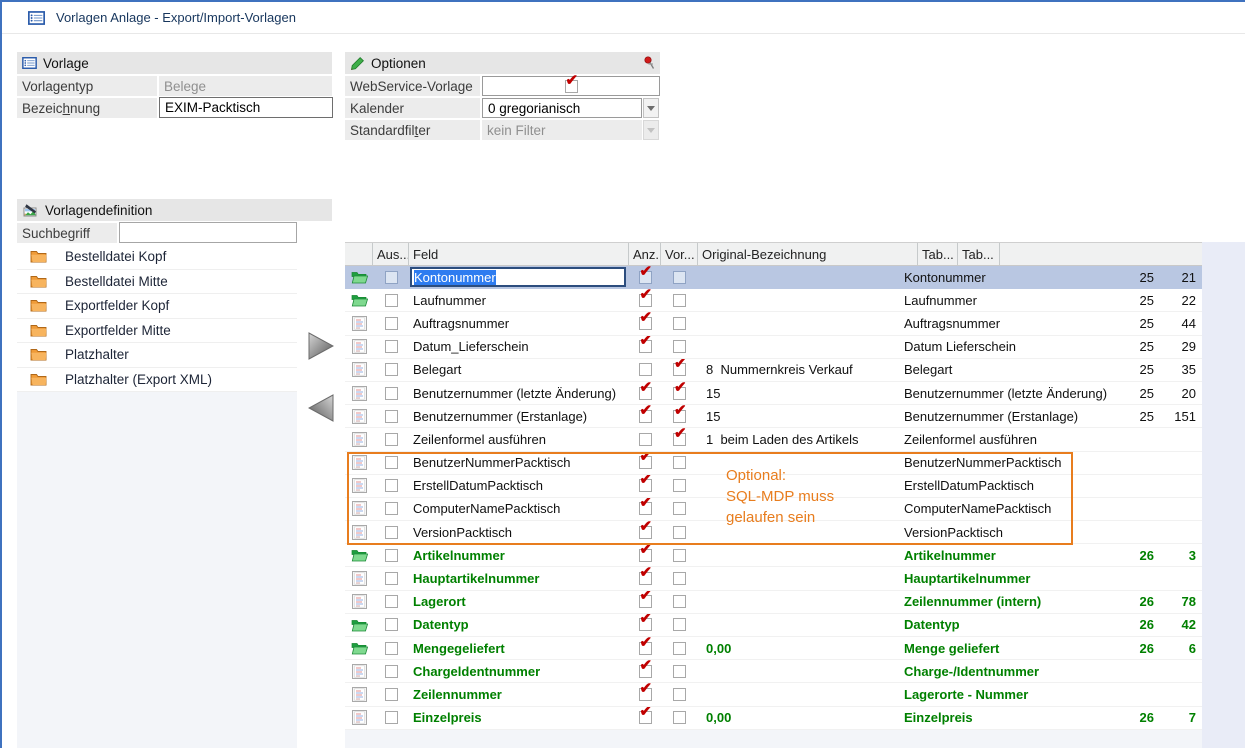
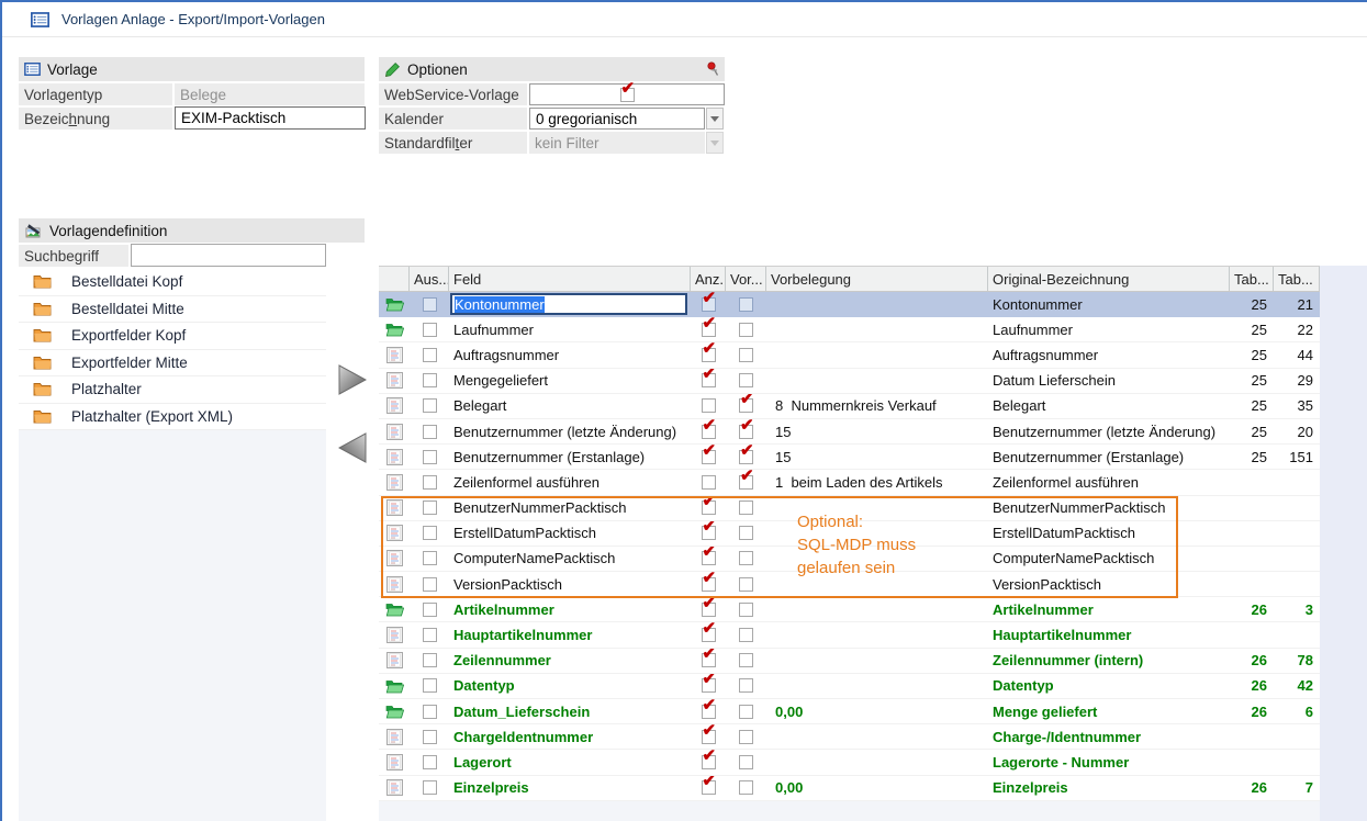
  Vorlagen Anlage - Export/Import-Vorlagen
  Vorlage
  Vorlagentyp
  Belege
  Bezeic
  h
  nung
  EXIM-Packtisch
  Optionen
  WebService-Vorlage
  ✔
  Kalender
  0 gregorianisch
  Standardfil
  t
  er
  kein Filter
  Vorlagendefinition
  Suchbegriff
  Bestelldatei Kopf
  Bestelldatei Mitte
  Exportfelder Kopf
  Exportfelder Mitte
  Platzhalter
  Platzhalter (Export XML)
  Aus...
  Feld
  Anz..
  Vor...
+ Vorbelegung
  Original-Bezeichnung
  Tab...
  Tab...
  Kontonummer
  ✔
  Kontonummer
  25
  21
  Laufnummer
  ✔
  Laufnummer
  25
  22
  Auftragsnummer
  ✔
  Auftragsnummer
  25
  44
- Datum_Lieferschein
+ Mengegeliefert
  ✔
  Datum Lieferschein
  25
  29
  Belegart
  ✔
  8 Nummernkreis Verkauf
  Belegart
  25
  35
  Benutzernummer (letzte Änderung)
  ✔
  ✔
  15
  Benutzernummer (letzte Änderung)
  25
  20
  Benutzernummer (Erstanlage)
  ✔
  ✔
  15
  Benutzernummer (Erstanlage)
  25
  151
  Zeilenformel ausführen
  ✔
  1 beim Laden des Artikels
  Zeilenformel ausführen
  BenutzerNummerPacktisch
  ✔
  BenutzerNummerPacktisch
  ErstellDatumPacktisch
  ✔
  ErstellDatumPacktisch
  ComputerNamePacktisch
  ✔
  ComputerNamePacktisch
  VersionPacktisch
  ✔
  VersionPacktisch
  Artikelnummer
  ✔
  Artikelnummer
  26
  3
  Hauptartikelnummer
  ✔
  Hauptartikelnummer
- Lagerort
+ Zeilennummer
  ✔
  Zeilennummer (intern)
  26
  78
  Datentyp
  ✔
  Datentyp
  26
  42
- Mengegeliefert
+ Datum_Lieferschein
  ✔
  0,00
  Menge geliefert
  26
  6
  Chargeldentnummer
  ✔
  Charge-/Identnummer
- Zeilennummer
+ Lagerort
  ✔
  Lagerorte - Nummer
  Einzelpreis
  ✔
  0,00
  Einzelpreis
  26
  7
  Optional:
  SQL-MDP muss
  gelaufen sein
